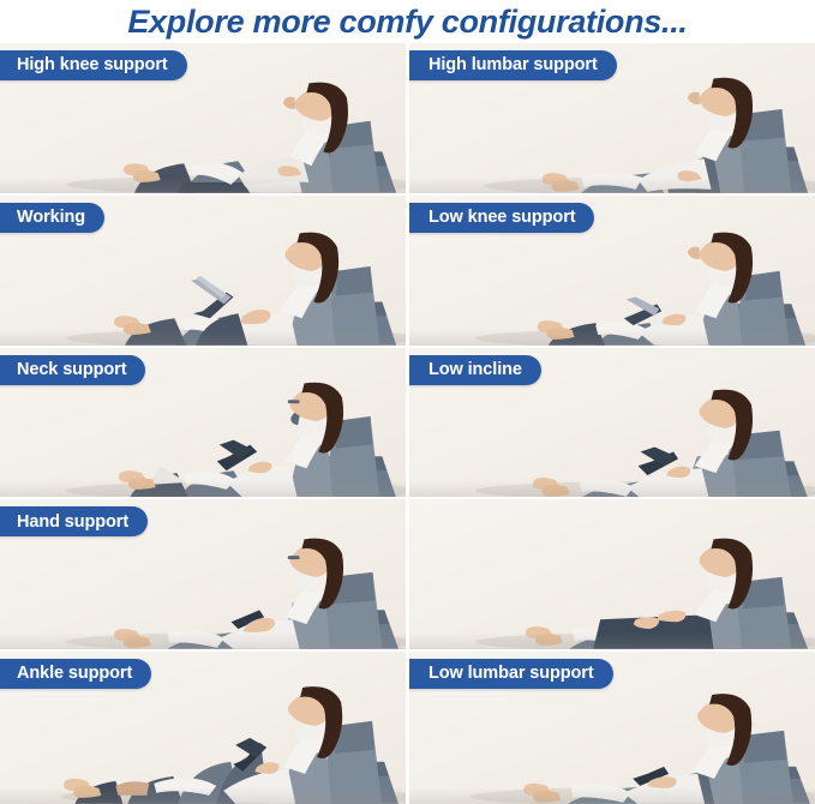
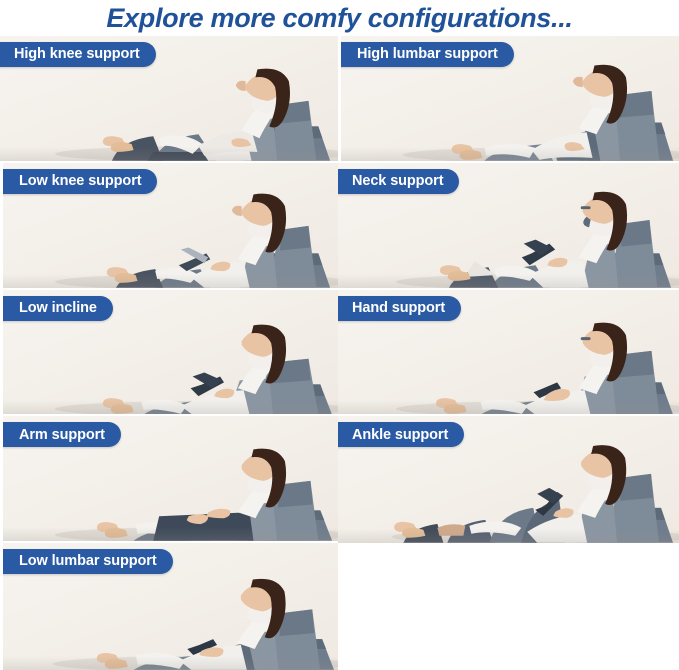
  Explore more comfy configurations...
  High knee support
  High lumbar support
- Working
  Low knee support
  Neck support
  Low incline
  Hand support
+ Arm support
  Ankle support
  Low lumbar support
